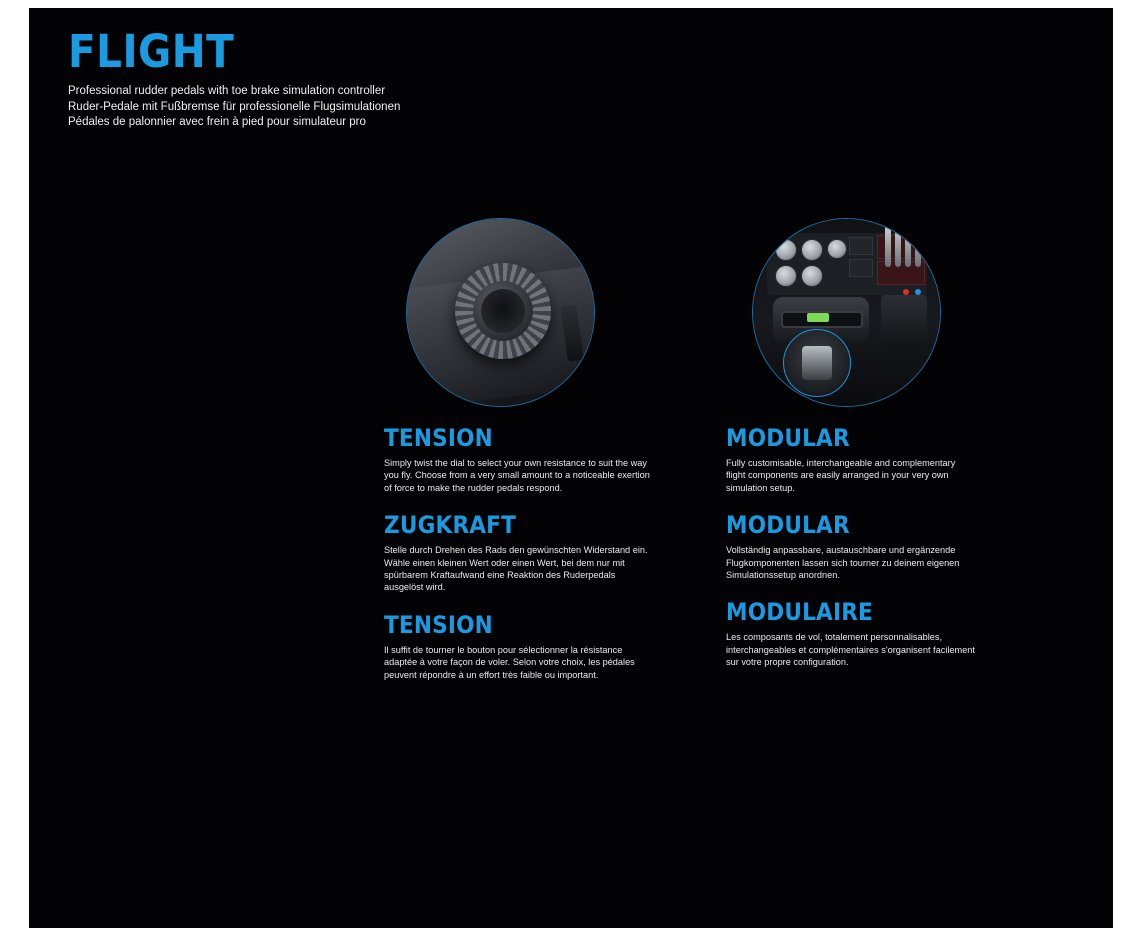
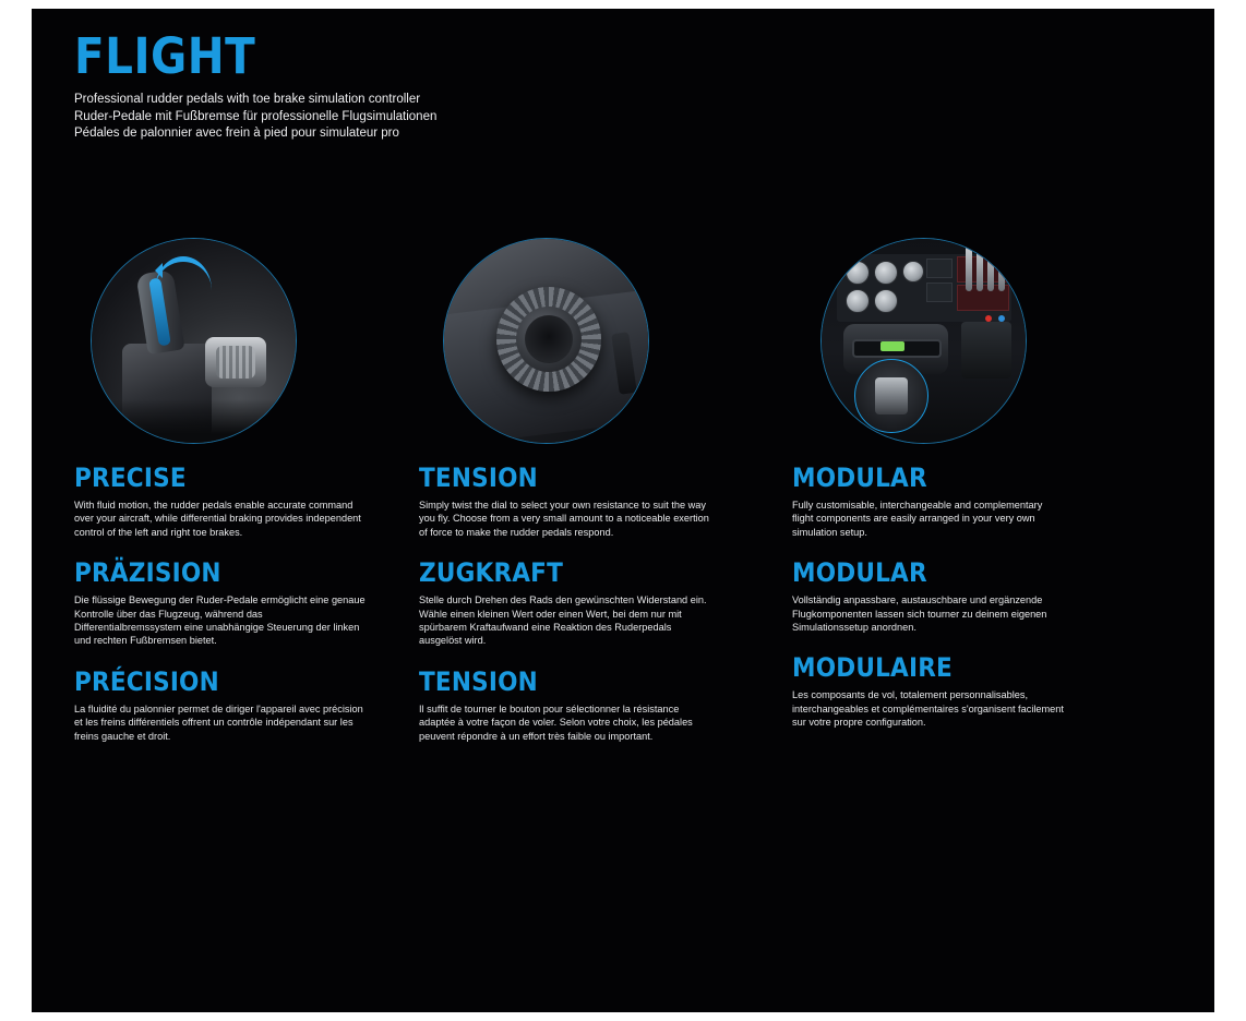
  FLIGHT
  Professional rudder pedals with toe brake simulation controller
  Ruder-Pedale mit Fußbremse für professionelle Flugsimulationen
  Pédales de palonnier avec frein à pied pour simulateur pro
+ PRECISE
+ With fluid motion, the rudder pedals enable accurate command over your aircraft, while differential braking provides independent control of the left and right toe brakes.
+ PRÄZISION
+ Die flüssige Bewegung der Ruder-Pedale ermöglicht eine genaue Kontrolle über das Flugzeug, während das Differentialbremssystem eine unabhängige Steuerung der linken und rechten Fußbremsen bietet.
+ PRÉCISION
+ La fluidité du palonnier permet de diriger l'appareil avec précision et les freins différentiels offrent un contrôle indépendant sur les freins gauche et droit.
  TENSION
  Simply twist the dial to select your own resistance to suit the way you fly. Choose from a very small amount to a noticeable exertion of force to make the rudder pedals respond.
  ZUGKRAFT
  Stelle durch Drehen des Rads den gewünschten Widerstand ein. Wähle einen kleinen Wert oder einen Wert, bei dem nur mit spürbarem Kraftaufwand eine Reaktion des Ruderpedals ausgelöst wird.
  TENSION
  Il suffit de tourner le bouton pour sélectionner la résistance adaptée à votre façon de voler. Selon votre choix, les pédales peuvent répondre à un effort très faible ou important.
  MODULAR
  Fully customisable, interchangeable and complementary flight components are easily arranged in your very own simulation setup.
  MODULAR
  Vollständig anpassbare, austauschbare und ergänzende Flugkomponenten lassen sich tourner zu deinem eigenen Simulationssetup anordnen.
  MODULAIRE
  Les composants de vol, totalement personnalisables, interchangeables et complémentaires s'organisent facilement sur votre propre configuration.
